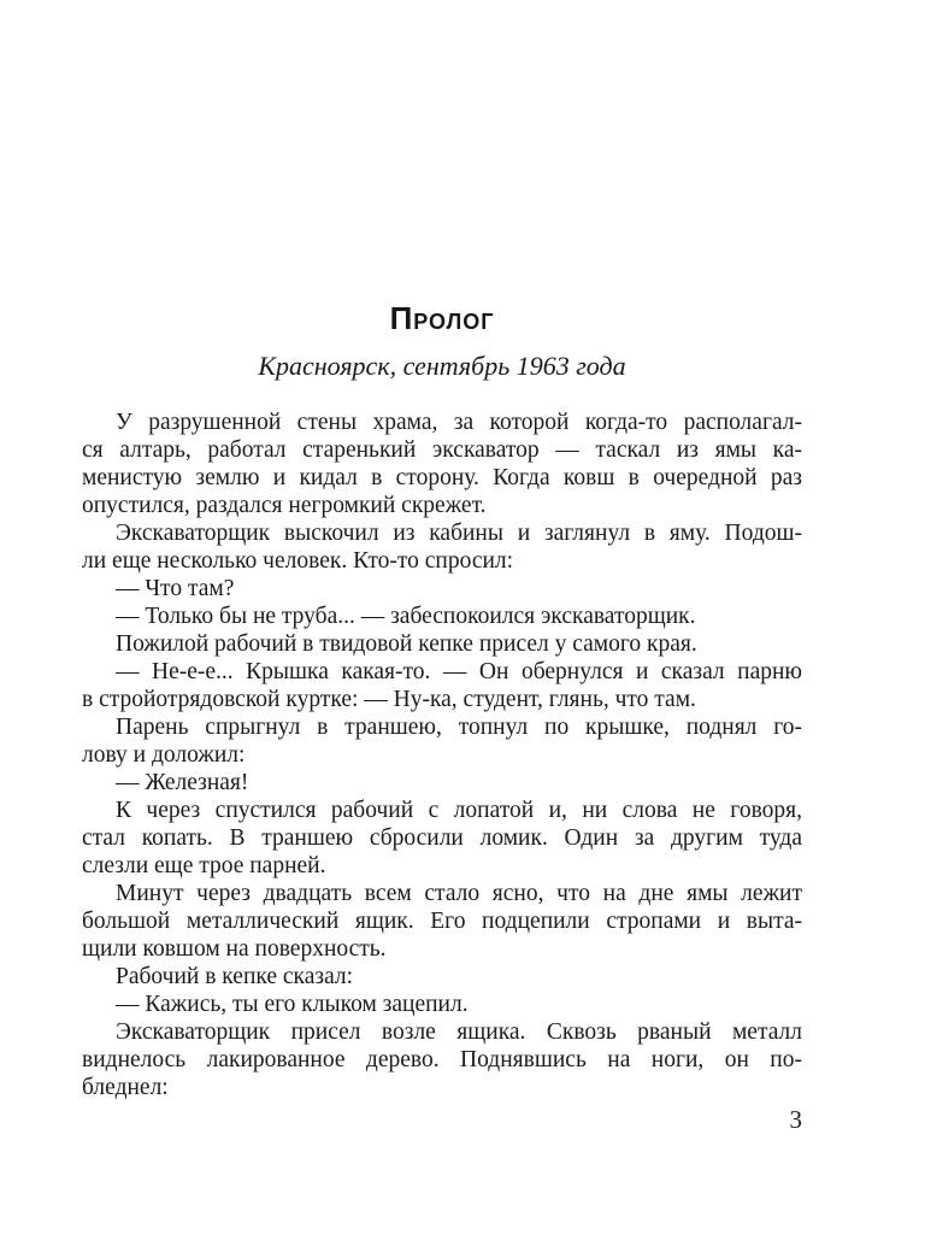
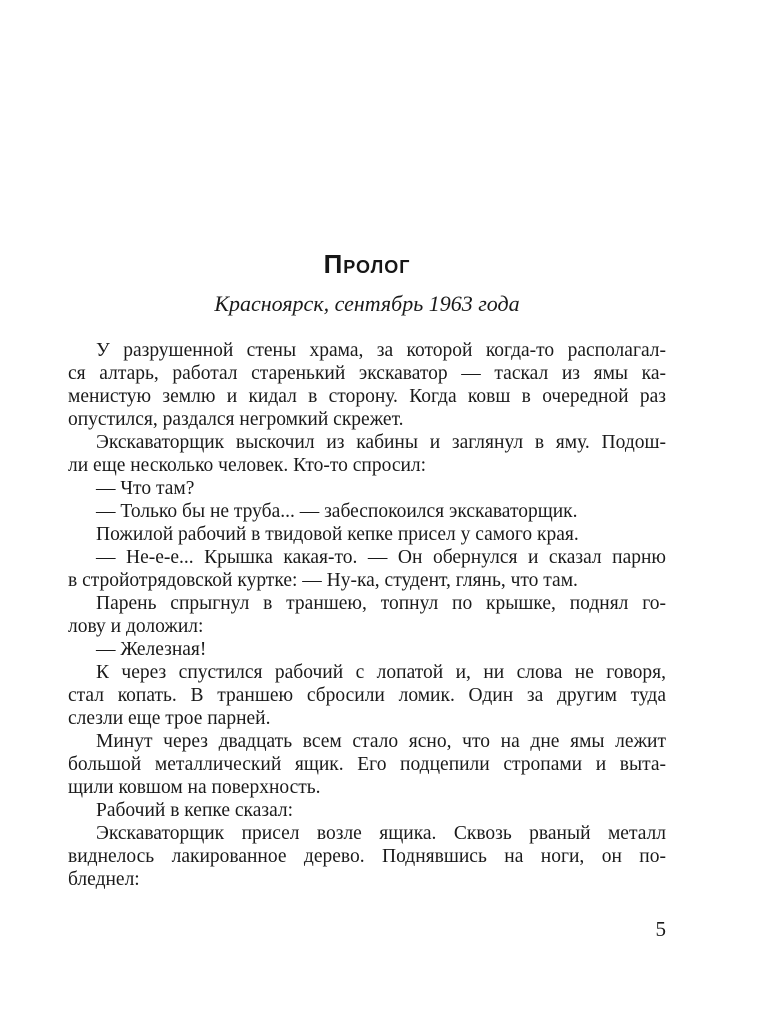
  Пролог
  Красноярск, сентябрь 1963 года
  У разрушенной стены храма, за которой когда-то располагал-
  ся алтарь, работал старенький экскаватор — таскал из ямы ка-
  менистую землю и кидал в сторону. Когда ковш в очередной раз
  опустился, раздался негромкий скрежет.
  Экскаваторщик выскочил из кабины и заглянул в яму. Подош-
  ли еще несколько человек. Кто-то спросил:
  — Что там?
  — Только бы не труба... — забеспокоился экскаваторщик.
  Пожилой рабочий в твидовой кепке присел у самого края.
  — Не-е-е... Крышка какая-то. — Он обернулся и сказал парню
  в стройотрядовской куртке: — Ну-ка, студент, глянь, что там.
  Парень спрыгнул в траншею, топнул по крышке, поднял го-
  лову и доложил:
  — Железная!
  К через спустился рабочий с лопатой и, ни слова не говоря,
  стал копать. В траншею сбросили ломик. Один за другим туда
  слезли еще трое парней.
  Минут через двадцать всем стало ясно, что на дне ямы лежит
  большой металлический ящик. Его подцепили стропами и выта-
  щили ковшом на поверхность.
  Рабочий в кепке сказал:
- — Кажись, ты его клыком зацепил.
  Экскаваторщик присел возле ящика. Сквозь рваный металл
  виднелось лакированное дерево. Поднявшись на ноги, он по-
  бледнел:
- 3
+ 5
